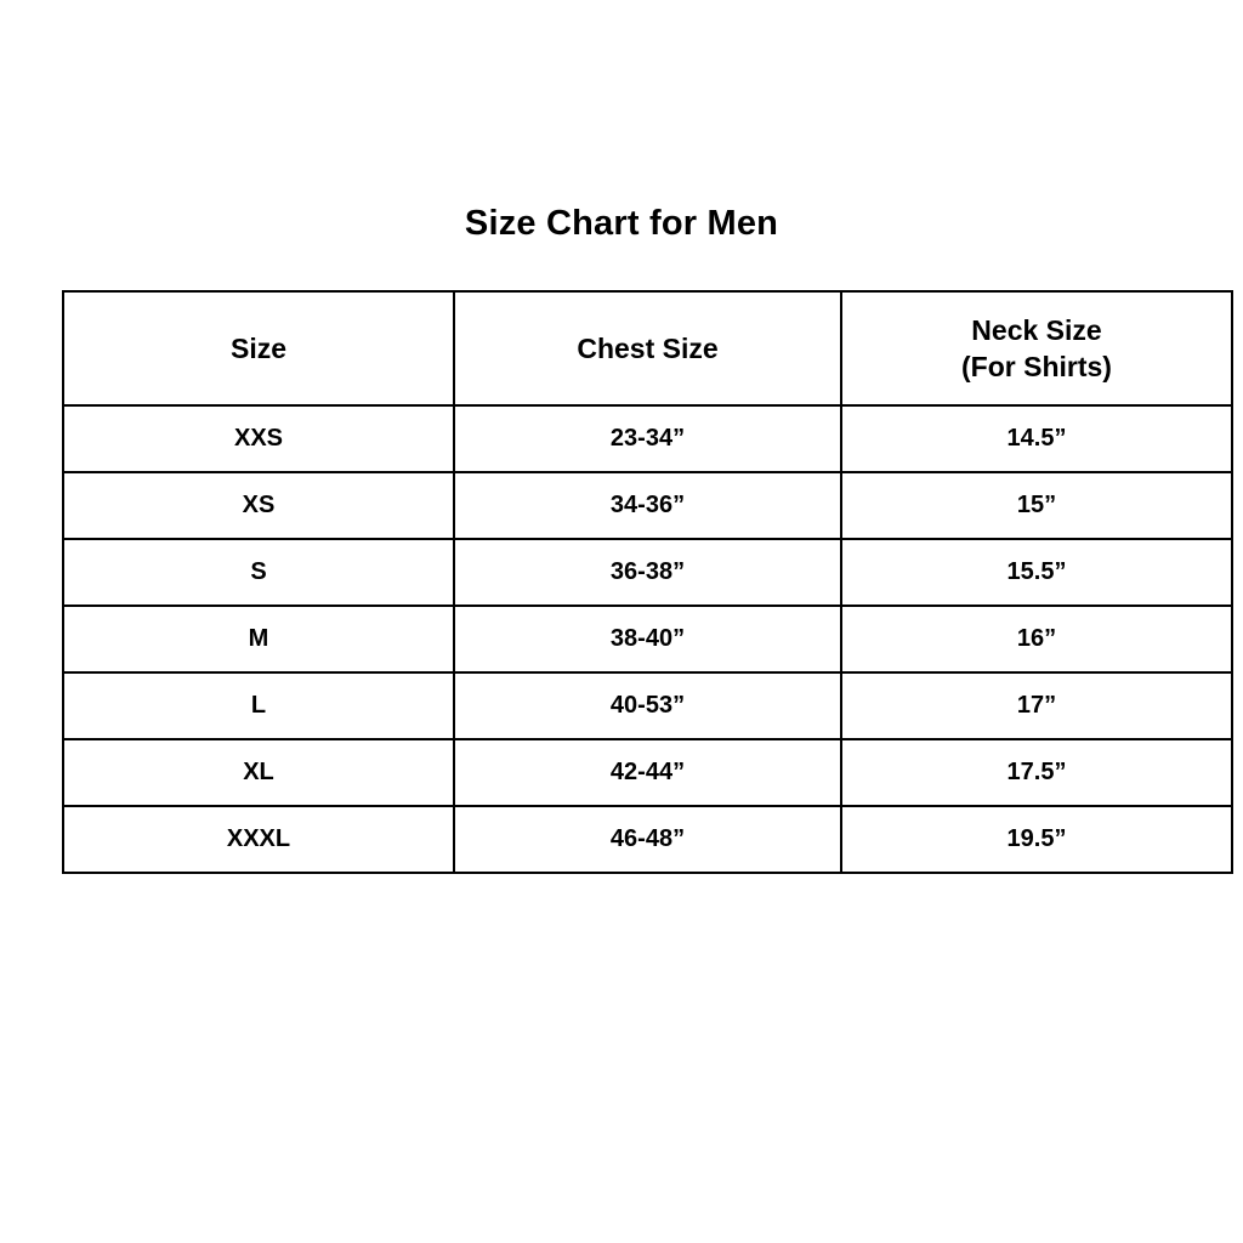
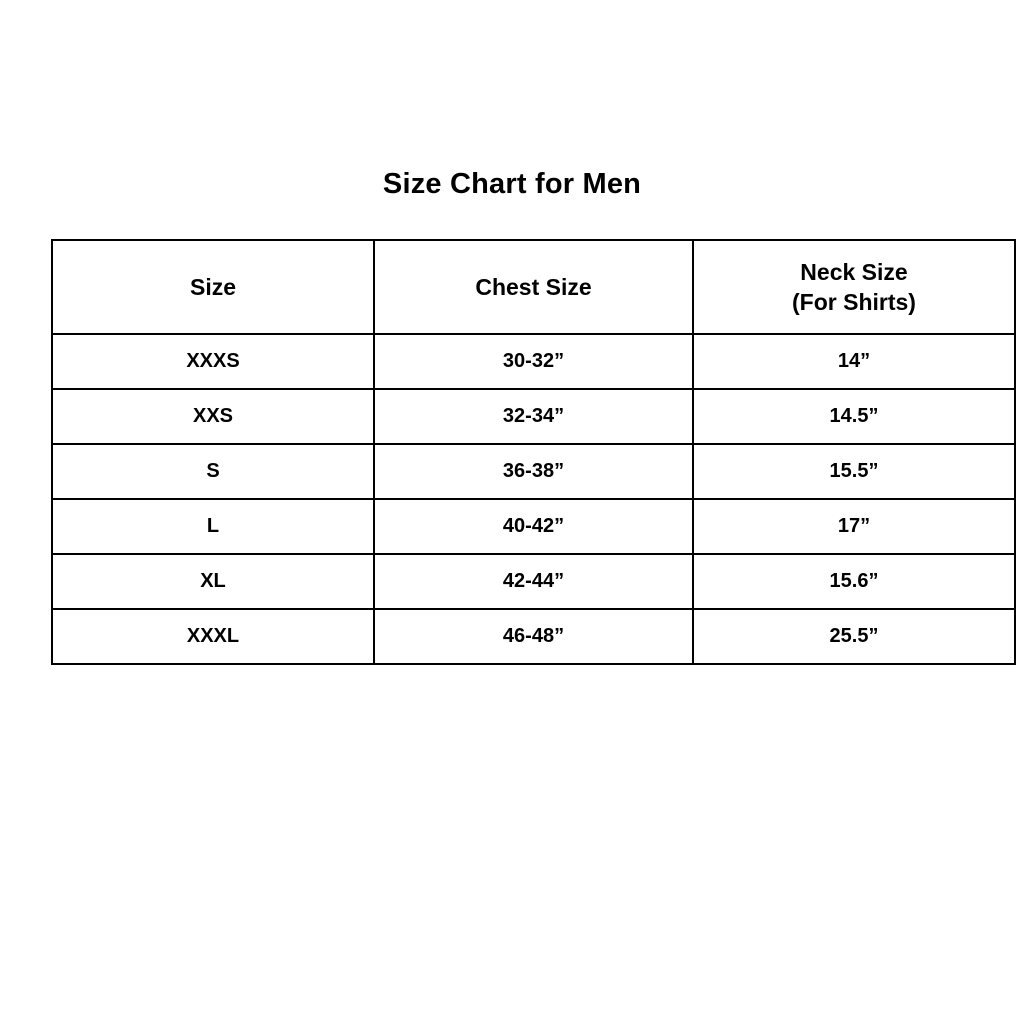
  Size Chart for Men
  Size	Chest Size	Neck Size (For Shirts)
+ XXXS	30-32”	14”
- XXS	23-34”	14.5”
+ XXS	32-34”	14.5”
- XS	34-36”	15”
  S	36-38”	15.5”
- M	38-40”	16”
- L	40-53”	17”
+ L	40-42”	17”
- XL	42-44”	17.5”
+ XL	42-44”	15.6”
- XXXL	46-48”	19.5”
+ XXXL	46-48”	25.5”
